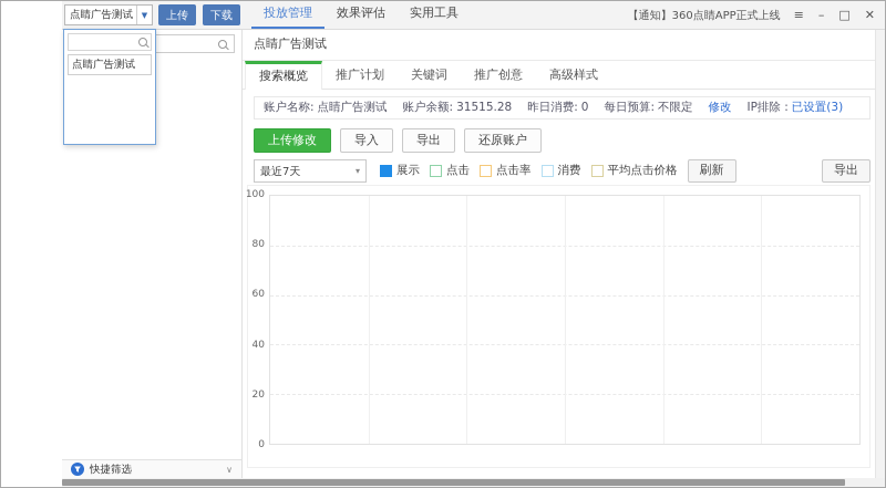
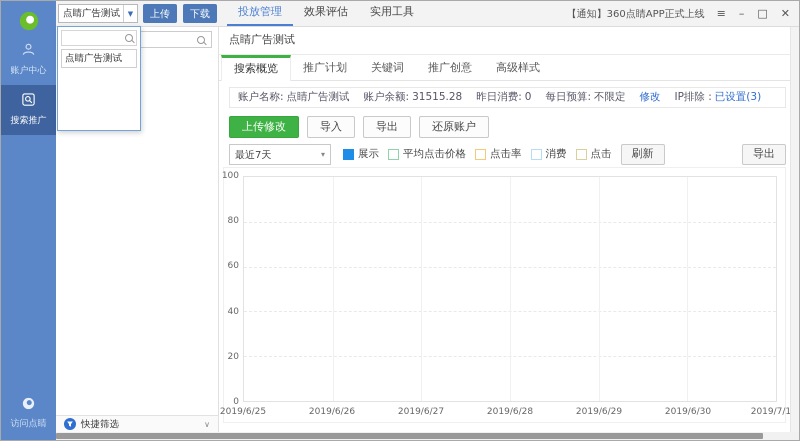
+ 账户中心
+ 搜索推广
+ 访问点睛
  点睛广告测试
  ▼
  上传
  下载
  投放管理
  效果评估
  实用工具
  【通知】360点睛APP正式上线
  ≡
  –
  □
  ✕
  快捷筛选
  ∨
  点睛广告测试
  点睛广告测试
  搜索概览
  推广计划
  关键词
  推广创意
  高级样式
  账户名称:
  点睛广告测试
  账户余额:
  31515.28
  昨日消费:
  0
  每日预算:
  不限定
  修改
  IP排除 :
  已设置(3)
  上传修改
  导入
  导出
  还原账户
  最近7天
  ▾
  展示
- 点击
+ 平均点击价格
  点击率
  消费
- 平均点击价格
+ 点击
  刷新
  导出
  100
  80
  60
  40
  20
  0
+ 2019/6/25
+ 2019/6/26
+ 2019/6/27
+ 2019/6/28
+ 2019/6/29
+ 2019/6/30
+ 2019/7/1
